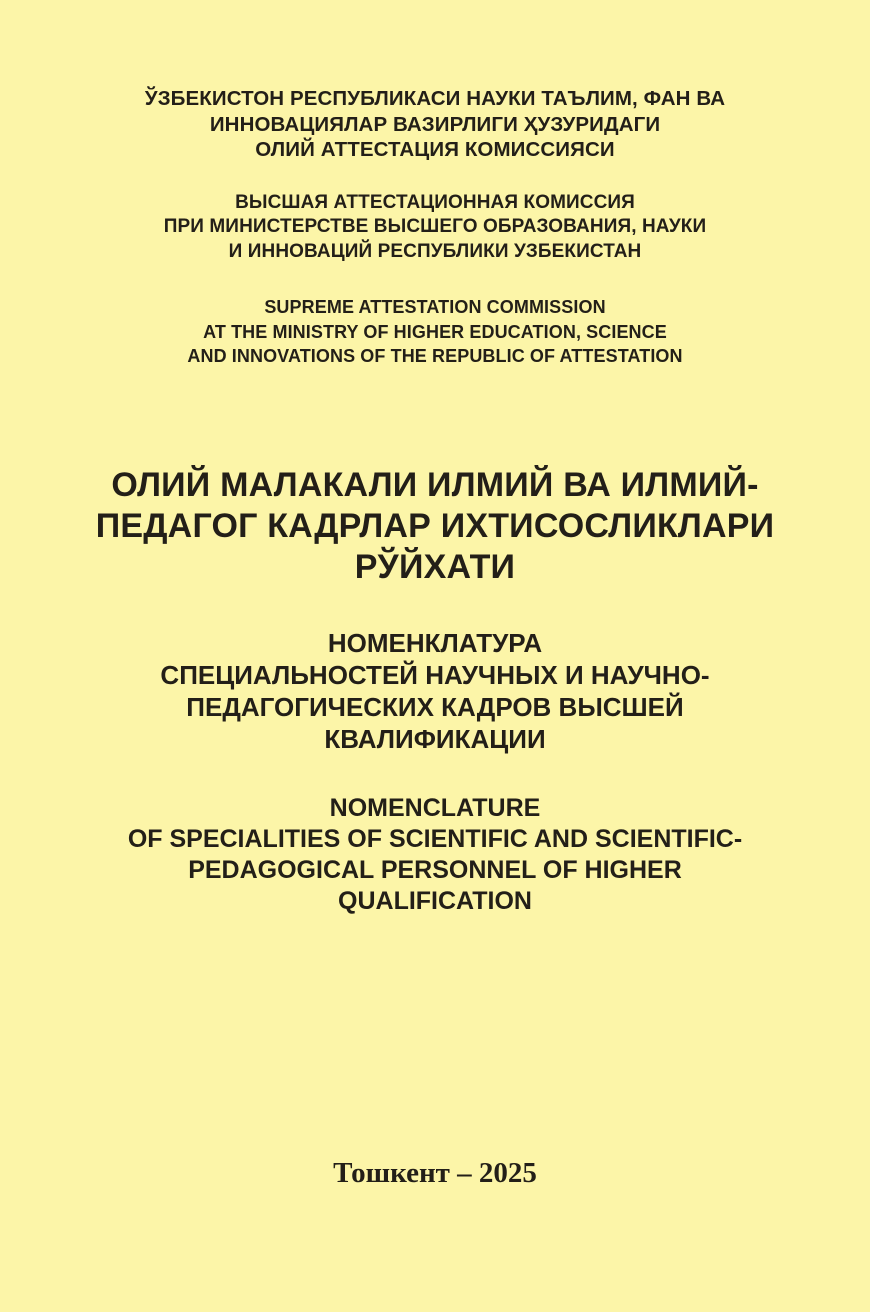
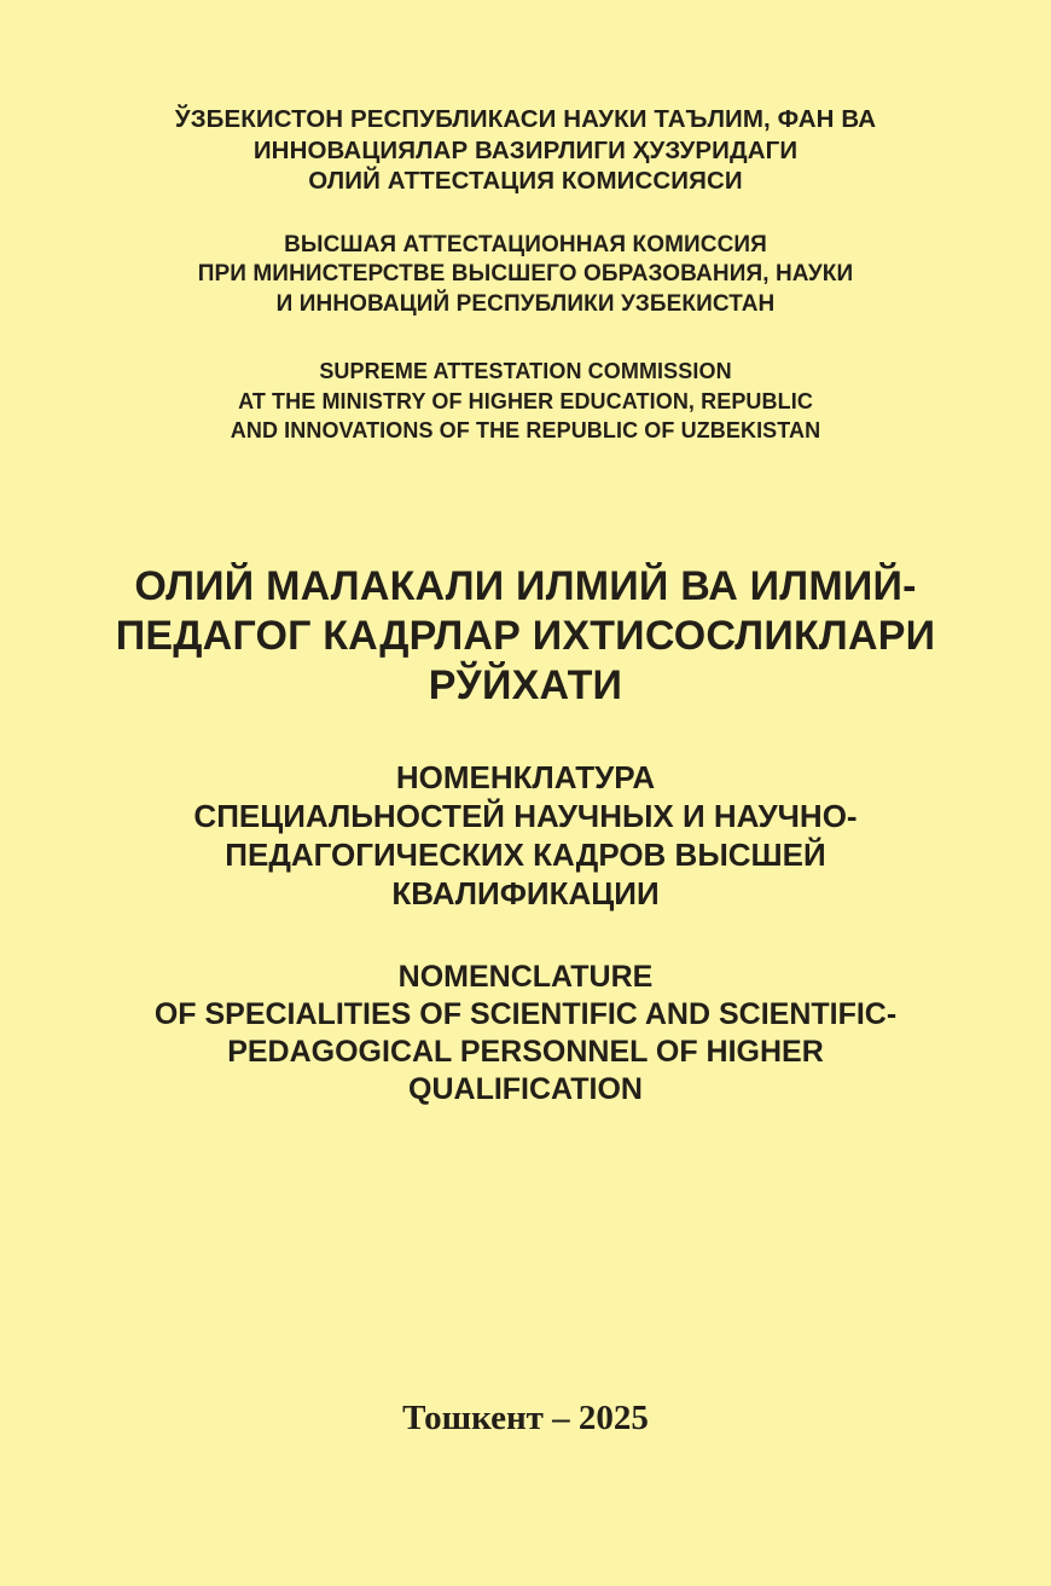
  ЎЗБЕКИСТОН РЕСПУБЛИКАСИ НАУКИ ТАЪЛИМ, ФАН ВА
  ИННОВАЦИЯЛАР ВАЗИРЛИГИ ҲУЗУРИДАГИ
  ОЛИЙ АТТЕСТАЦИЯ КОМИССИЯСИ
  ВЫСШАЯ АТТЕСТАЦИОННАЯ КОМИССИЯ
  ПРИ МИНИСТЕРСТВЕ ВЫСШЕГО ОБРАЗОВАНИЯ, НАУКИ
  И ИННОВАЦИЙ РЕСПУБЛИКИ УЗБЕКИСТАН
  SUPREME ATTESTATION COMMISSION
- AT THE MINISTRY OF HIGHER EDUCATION, SCIENCE
+ AT THE MINISTRY OF HIGHER EDUCATION, REPUBLIC
- AND INNOVATIONS OF THE REPUBLIC OF ATTESTATION
+ AND INNOVATIONS OF THE REPUBLIC OF UZBEKISTAN
  ОЛИЙ МАЛАКАЛИ ИЛМИЙ ВА ИЛМИЙ-
  ПЕДАГОГ КАДРЛАР ИХТИСОСЛИКЛАРИ
  РЎЙХАТИ
  НОМЕНКЛАТУРА
  СПЕЦИАЛЬНОСТЕЙ НАУЧНЫХ И НАУЧНО-
  ПЕДАГОГИЧЕСКИХ КАДРОВ ВЫСШЕЙ
  КВАЛИФИКАЦИИ
  NOMENCLATURE
  OF SPECIALITIES OF SCIENTIFIC AND SCIENTIFIC-
  PEDAGOGICAL PERSONNEL OF HIGHER
  QUALIFICATION
  Тошкент – 2025
